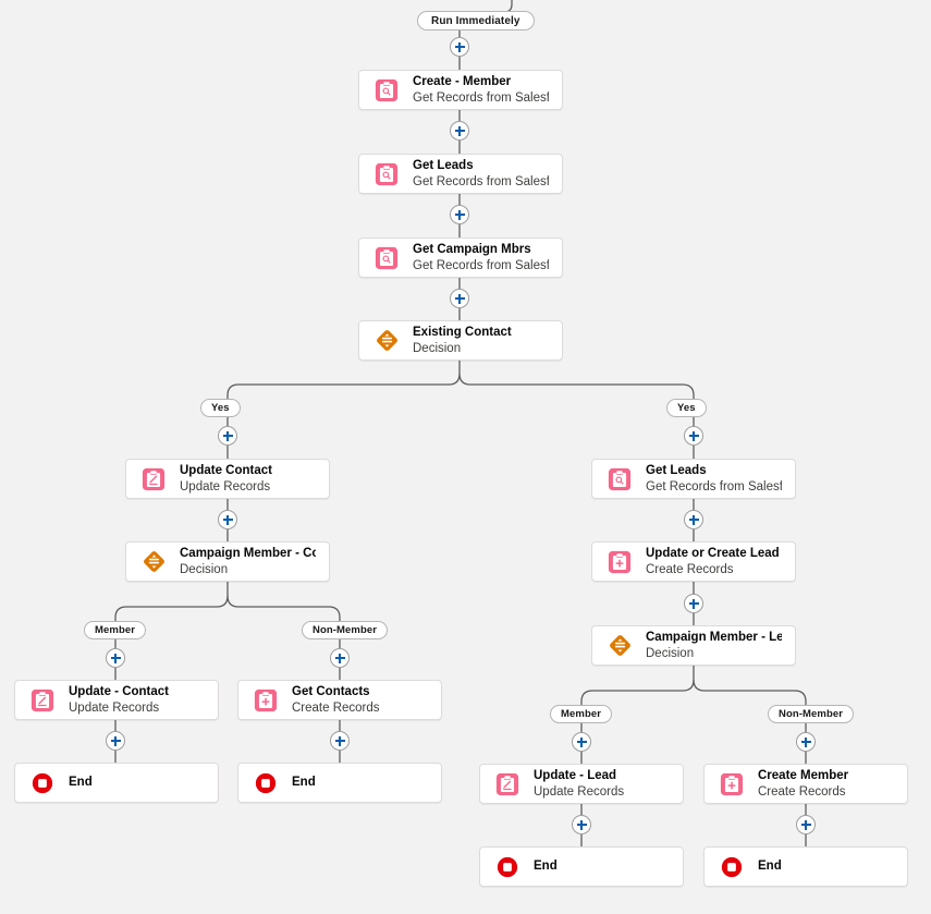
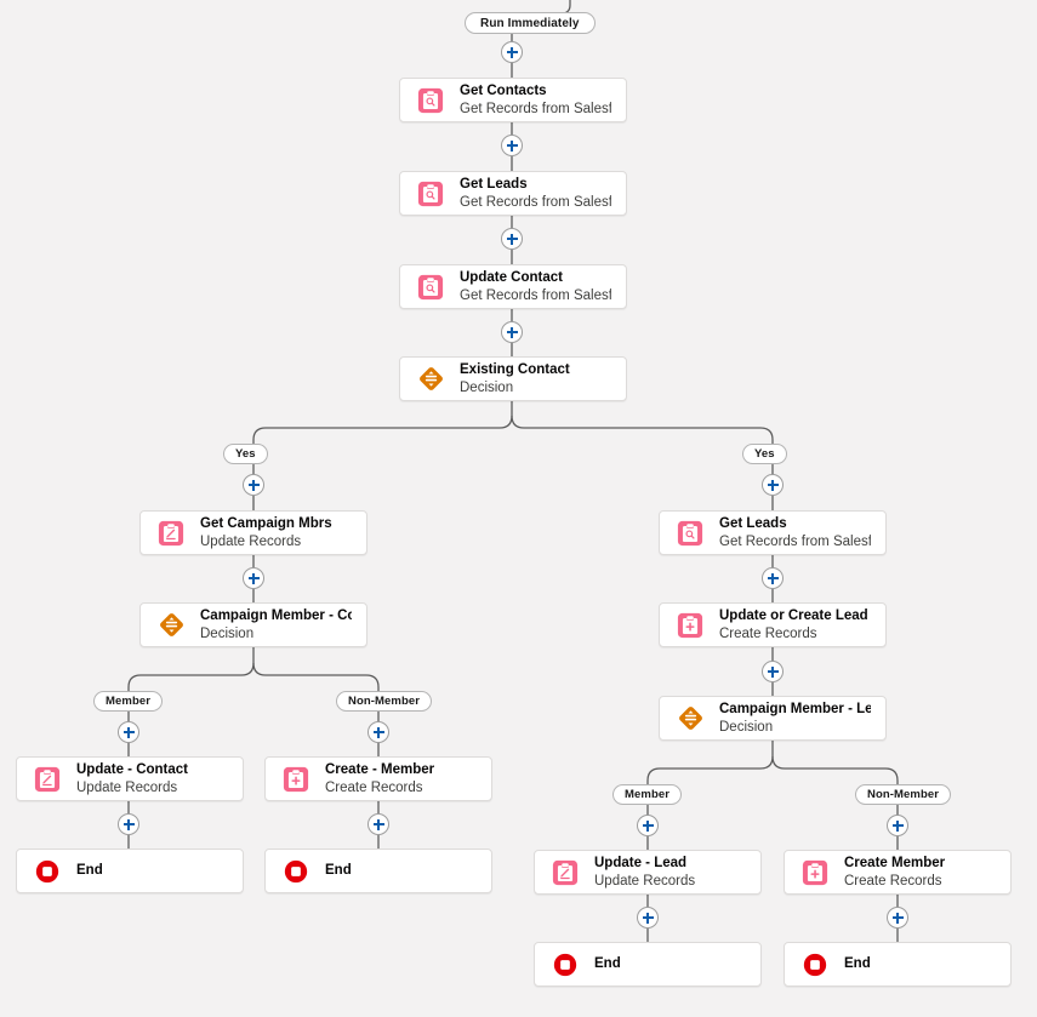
  Run Immediately
  Yes
  Yes
  Member
  Non-Member
  Member
  Non-Member
- Create - Member
+ Get Contacts
  Get Records from Salesf
  Get Leads
  Get Records from Salesf
- Get Campaign Mbrs
+ Update Contact
  Get Records from Salesf
  Existing Contact
  Decision
- Update Contact
+ Get Campaign Mbrs
  Update Records
  Campaign Member - Co
  Decision
  Update - Contact
  Update Records
- Get Contacts
+ Create - Member
  Create Records
  End
  End
  Get Leads
  Get Records from Salesf
  Update or Create Lead
  Create Records
  Campaign Member - Le
  Decision
  Update - Lead
  Update Records
  Create Member
  Create Records
  End
  End
